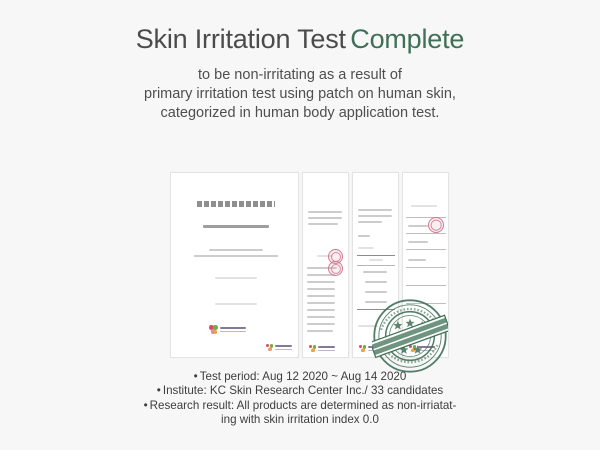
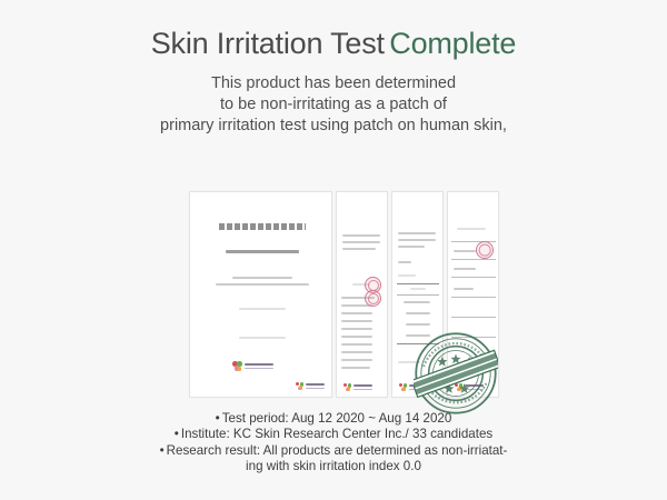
  Skin Irritation Test Complete
+ This product has been determined
- to be non-irritating as a result of
+ to be non-irritating as a patch of
  primary irritation test using patch on human skin,
- categorized in human body application test.
  • Test period: Aug 12 2020 ~ Aug 14 2020
  • Institute: KC Skin Research Center Inc./ 33 candidates
  • Research result: All products are determined as non-irriatat-
  ing with skin irritation index 0.0
